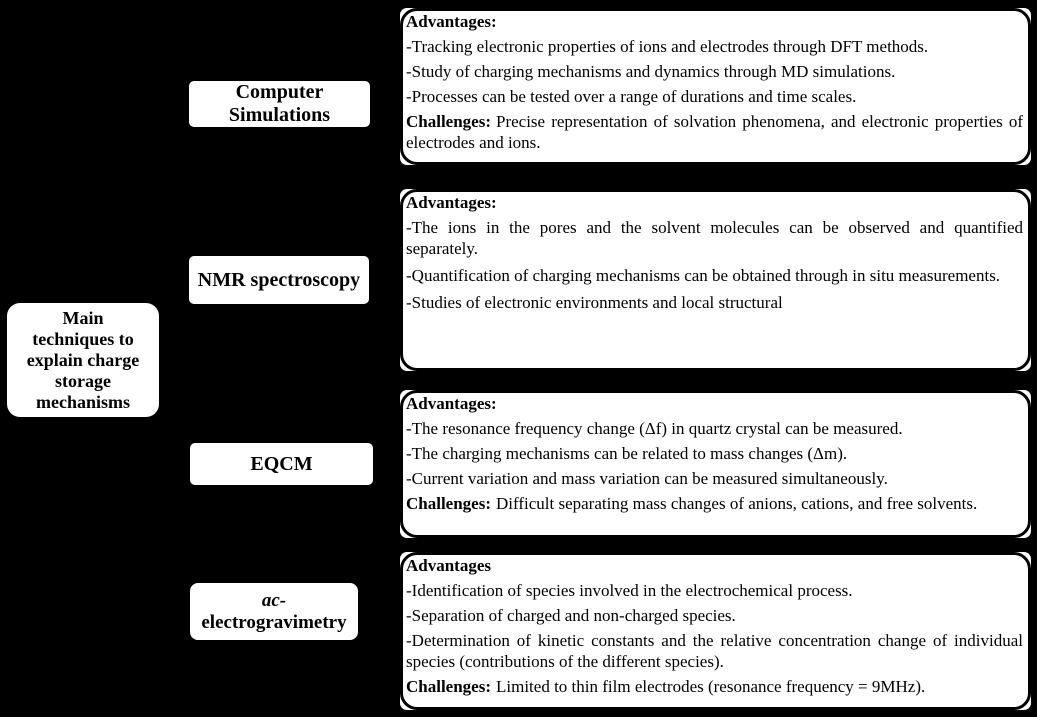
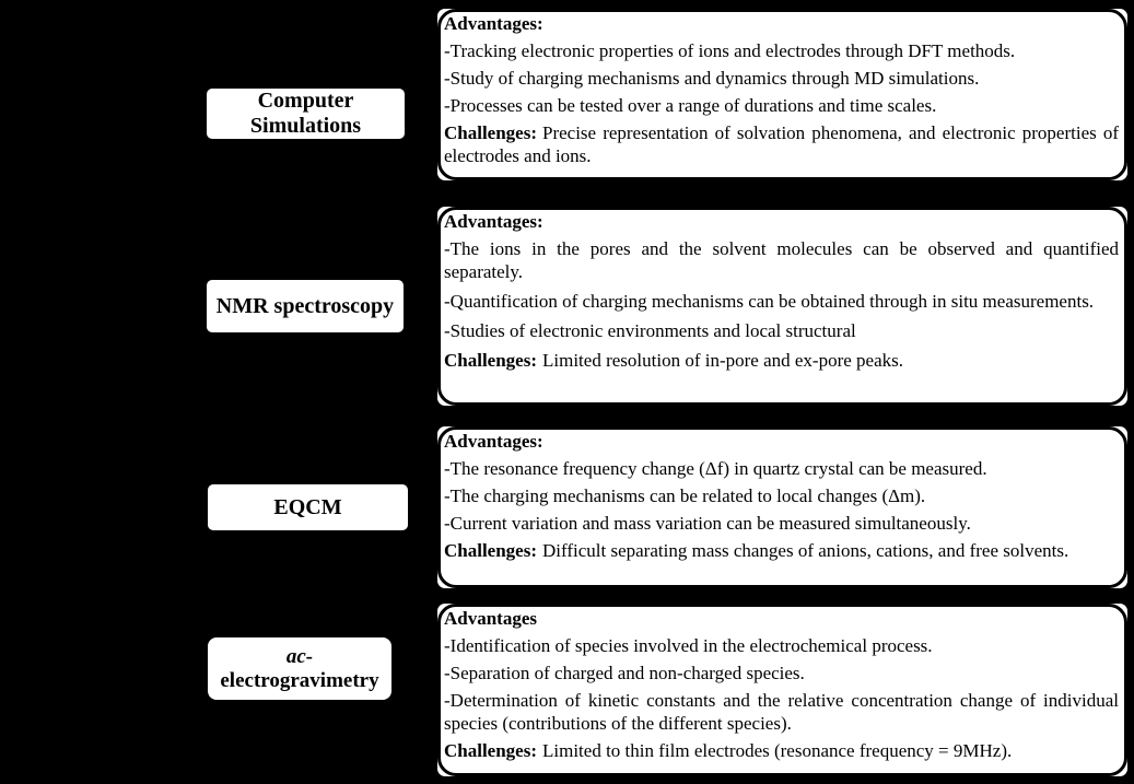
- Main
- techniques to
- explain charge
- storage
- mechanisms
  Computer
  Simulations
  NMR spectroscopy
  EQCM
  ac-
  electrogravimetry
  Advantages:
  -Tracking electronic properties of ions and electrodes through DFT methods.
  -Study of charging mechanisms and dynamics through MD simulations.
  -Processes can be tested over a range of durations and time scales.
  Challenges: Precise representation of solvation phenomena, and electronic properties of electrodes and ions.
  Advantages:
  -The ions in the pores and the solvent molecules can be observed and quantified separately.
  -Quantification of charging mechanisms can be obtained through in situ measurements.
  -Studies of electronic environments and local structural
+ Challenges: Limited resolution of in-pore and ex-pore peaks.
  Advantages:
  -The resonance frequency change (Δf) in quartz crystal can be measured.
- -The charging mechanisms can be related to mass changes (Δm).
+ -The charging mechanisms can be related to local changes (Δm).
  -Current variation and mass variation can be measured simultaneously.
  Challenges: Difficult separating mass changes of anions, cations, and free solvents.
  Advantages
  -Identification of species involved in the electrochemical process.
  -Separation of charged and non-charged species.
  -Determination of kinetic constants and the relative concentration change of individual species (contributions of the different species).
  Challenges: Limited to thin film electrodes (resonance frequency = 9MHz).
